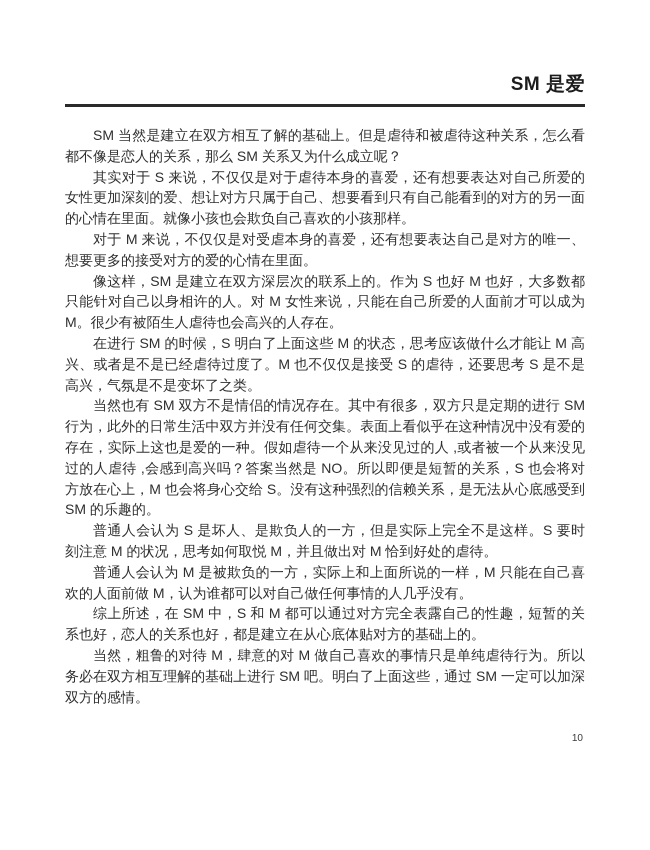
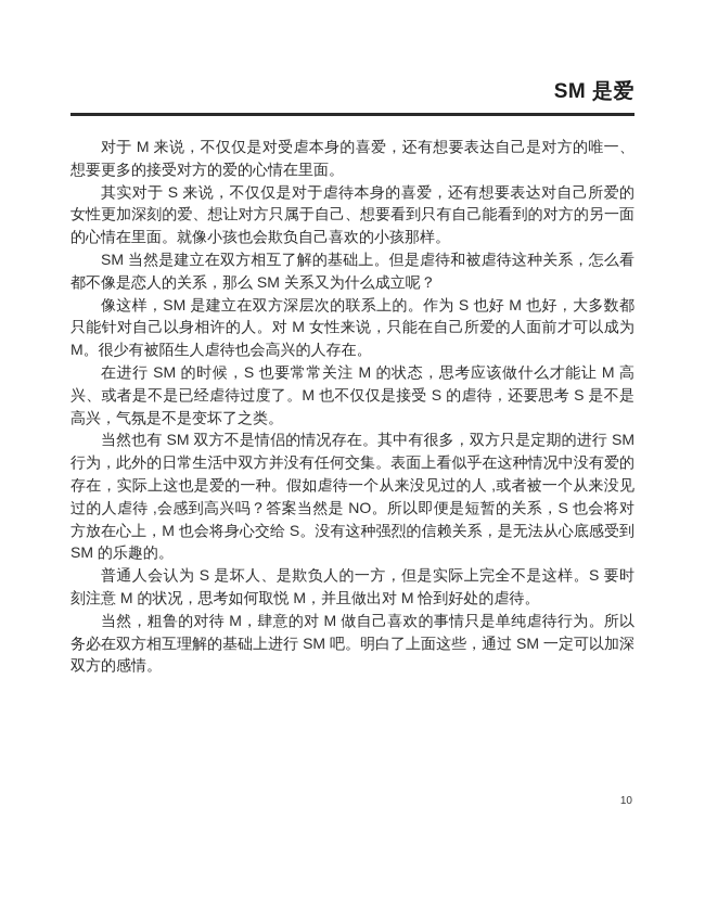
  SM 是爱
- SM 当然是建立在双方相互了解的基础上。但是虐待和被虐待这种关系，怎么看都不像是恋人的关系，那么 SM 关系又为什么成立呢？
+ 对于 M 来说，不仅仅是对受虐本身的喜爱，还有想要表达自己是对方的唯一、想要更多的接受对方的爱的心情在里面。
  其实对于 S 来说，不仅仅是对于虐待本身的喜爱，还有想要表达对自己所爱的女性更加深刻的爱、想让对方只属于自己、想要看到只有自己能看到的对方的另一面的心情在里面。就像小孩也会欺负自己喜欢的小孩那样。
- 对于 M 来说，不仅仅是对受虐本身的喜爱，还有想要表达自己是对方的唯一、想要更多的接受对方的爱的心情在里面。
+ SM 当然是建立在双方相互了解的基础上。但是虐待和被虐待这种关系，怎么看都不像是恋人的关系，那么 SM 关系又为什么成立呢？
  像这样，SM 是建立在双方深层次的联系上的。作为 S 也好 M 也好，大多数都只能针对自己以身相许的人。对 M 女性来说，只能在自己所爱的人面前才可以成为 M。很少有被陌生人虐待也会高兴的人存在。
- 在进行 SM 的时候，S 明白了上面这些 M 的状态，思考应该做什么才能让 M 高兴、或者是不是已经虐待过度了。M 也不仅仅是接受 S 的虐待，还要思考 S 是不是高兴，气氛是不是变坏了之类。
+ 在进行 SM 的时候，S 也要常常关注 M 的状态，思考应该做什么才能让 M 高兴、或者是不是已经虐待过度了。M 也不仅仅是接受 S 的虐待，还要思考 S 是不是高兴，气氛是不是变坏了之类。
  当然也有 SM 双方不是情侣的情况存在。其中有很多，双方只是定期的进行 SM 行为，此外的日常生活中双方并没有任何交集。表面上看似乎在这种情况中没有爱的存在，实际上这也是爱的一种。假如虐待一个从来没见过的人 ,或者被一个从来没见过的人虐待 ,会感到高兴吗？答案当然是 NO。所以即便是短暂的关系，S 也会将对方放在心上，M 也会将身心交给 S。没有这种强烈的信赖关系，是无法从心底感受到 SM 的乐趣的。
  普通人会认为 S 是坏人、是欺负人的一方，但是实际上完全不是这样。S 要时刻注意 M 的状况，思考如何取悦 M，并且做出对 M 恰到好处的虐待。
- 普通人会认为 M 是被欺负的一方，实际上和上面所说的一样，M 只能在自己喜欢的人面前做 M，认为谁都可以对自己做任何事情的人几乎没有。
- 综上所述，在 SM 中，S 和 M 都可以通过对方完全表露自己的性趣，短暂的关系也好，恋人的关系也好，都是建立在从心底体贴对方的基础上的。
  当然，粗鲁的对待 M，肆意的对 M 做自己喜欢的事情只是单纯虐待行为。所以务必在双方相互理解的基础上进行 SM 吧。明白了上面这些，通过 SM 一定可以加深双方的感情。
  10
